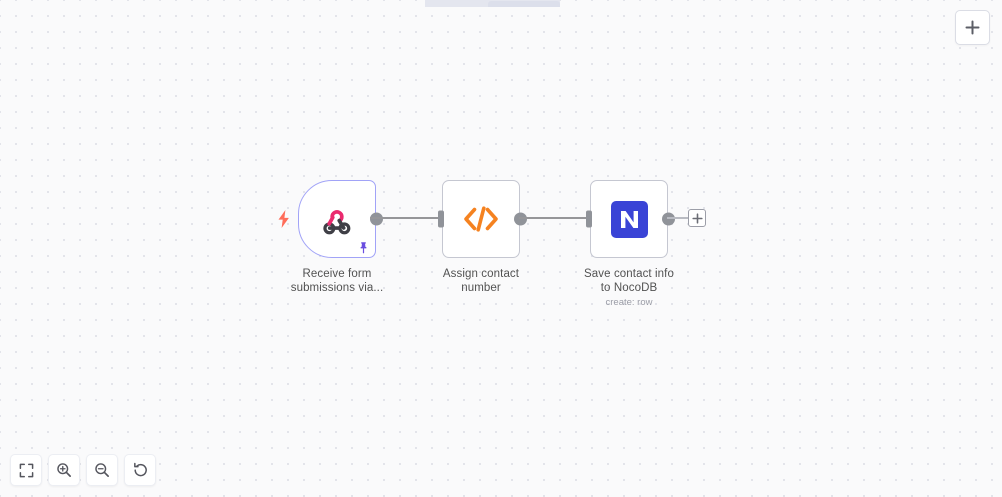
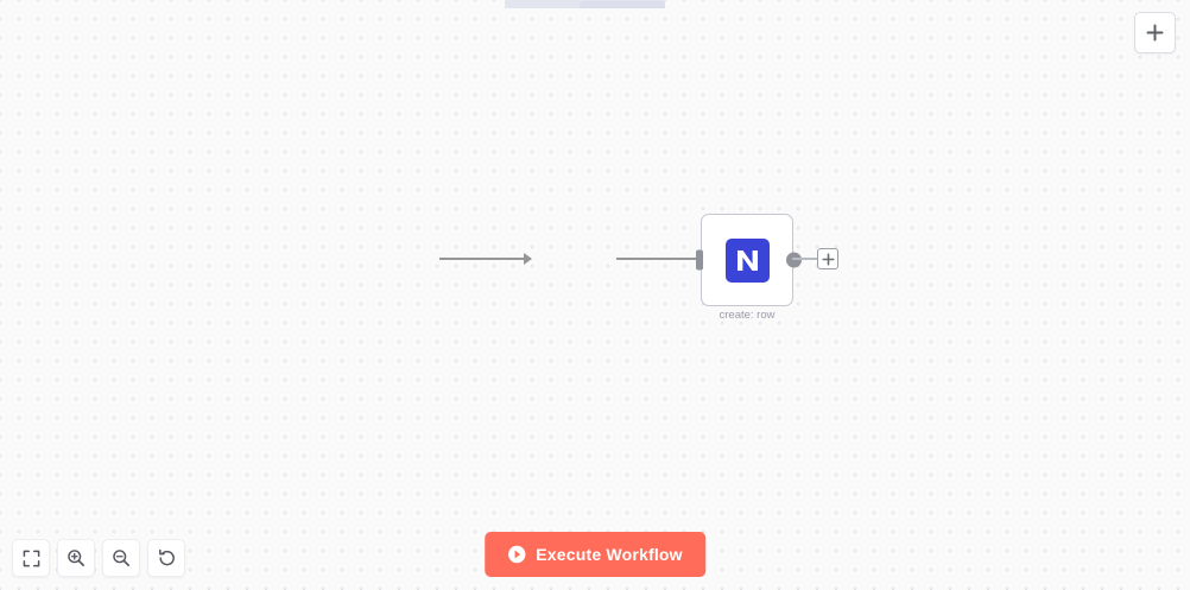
- Receive form submissions via...
- Assign contact number
- Save contact info to NocoDB
  create: row
+ Execute Workflow
